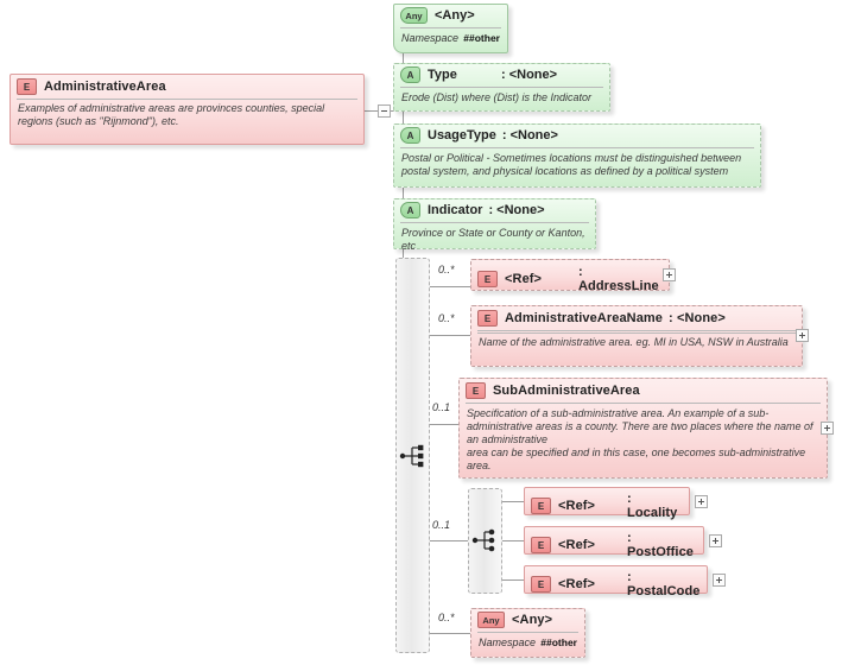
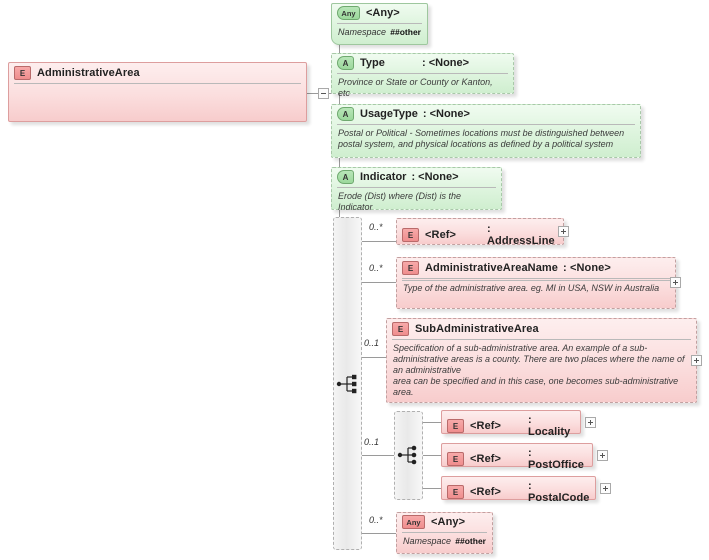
  E
  AdministrativeArea
- Examples of administrative areas are provinces counties, special regions (such as "Rijnmond"), etc.
  Any
  <Any>
  Namespace
  ##other
  A
  Type
  : <None>
- Erode (Dist) where (Dist) is the Indicator
+ Province or State or County or Kanton, etc
  A
  UsageType
  : <None>
  Postal or Political - Sometimes locations must be distinguished between postal system, and physical locations as defined by a political system
  A
  Indicator
  : <None>
- Province or State or County or Kanton, etc
+ Erode (Dist) where (Dist) is the Indicator
  0..*
  0..*
  0..1
  0..1
  0..*
  E
  <Ref>
  : AddressLine
  E
  AdministrativeAreaName
  : <None>
- Name of the administrative area. eg. MI in USA, NSW in Australia
+ Type of the administrative area. eg. MI in USA, NSW in Australia
  E
  SubAdministrativeArea
  Specification of a sub-administrative area. An example of a sub-administrative areas is a county. There are two places where the name of an administrative
  area can be specified and in this case, one becomes sub-administrative area.
  E
  <Ref>
  : Locality
  E
  <Ref>
  : PostOffice
  E
  <Ref>
  : PostalCode
  Any
  <Any>
  Namespace
  ##other
